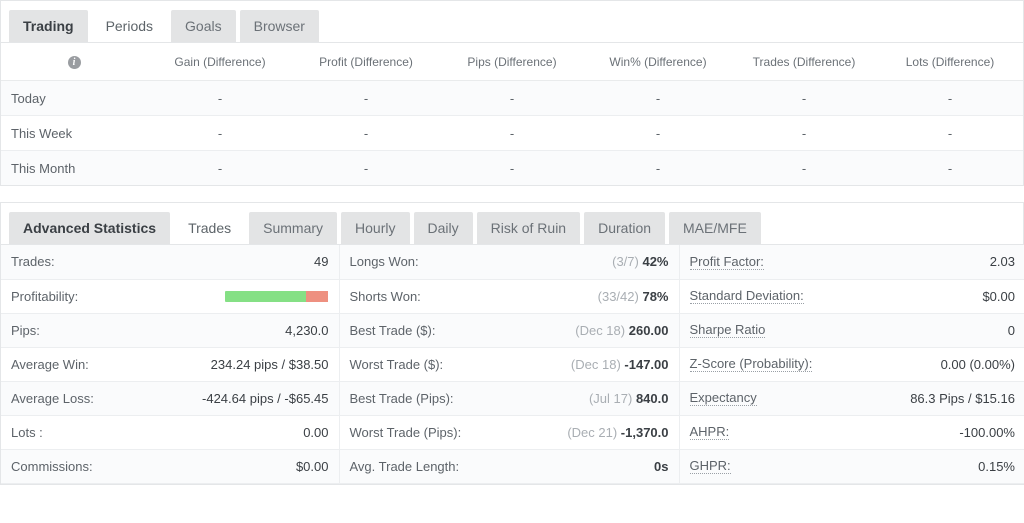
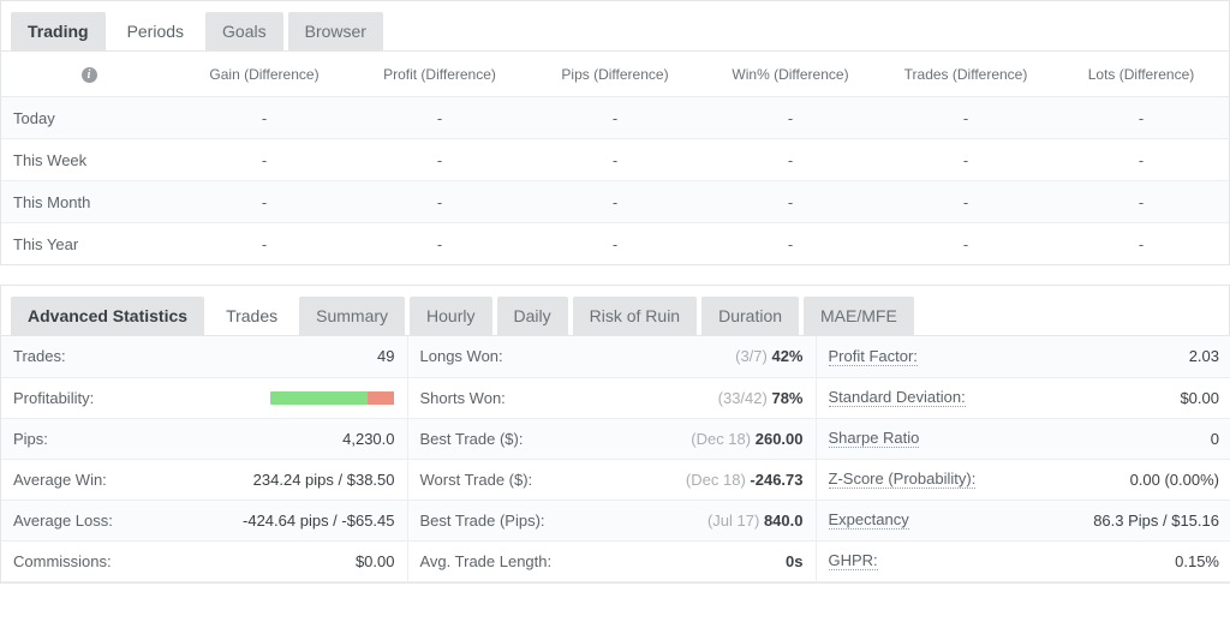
  Trading
  Periods
  Goals
  Browser
  i	Gain (Difference)	Profit (Difference)	Pips (Difference)	Win% (Difference)	Trades (Difference)	Lots (Difference)
  Today	-	-	-	-	-	-
  This Week	-	-	-	-	-	-
  This Month	-	-	-	-	-	-
+ This Year	-	-	-	-	-	-
  Advanced Statistics
  Trades
  Summary
  Hourly
  Daily
  Risk of Ruin
  Duration
  MAE/MFE
  Trades: 49	Longs Won: (3/7) 42%	Profit Factor: 2.03
  Profitability:	Shorts Won: (33/42) 78%	Standard Deviation: $0.00
  Pips: 4,230.0	Best Trade ($): (Dec 18) 260.00	Sharpe Ratio 0
- Average Win: 234.24 pips / $38.50	Worst Trade ($): (Dec 18) -147.00	Z-Score (Probability): 0.00 (0.00%)
+ Average Win: 234.24 pips / $38.50	Worst Trade ($): (Dec 18) -246.73	Z-Score (Probability): 0.00 (0.00%)
  Average Loss: -424.64 pips / -$65.45	Best Trade (Pips): (Jul 17) 840.0	Expectancy 86.3 Pips / $15.16
- Lots : 0.00	Worst Trade (Pips): (Dec 21) -1,370.0	AHPR: -100.00%
  Commissions: $0.00	Avg. Trade Length: 0s	GHPR: 0.15%
